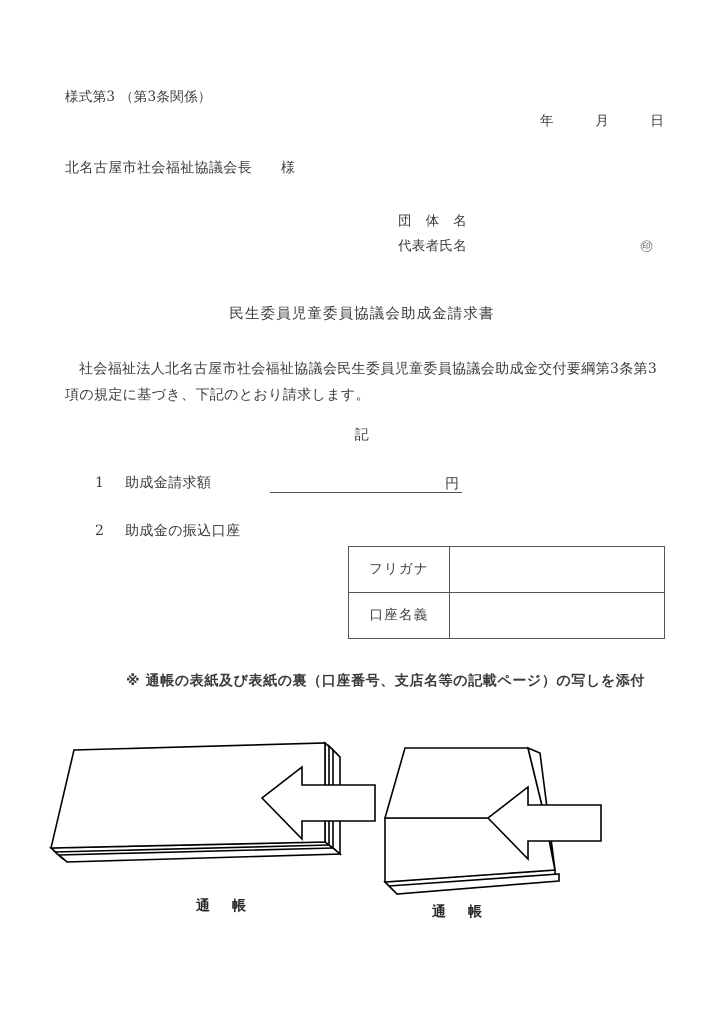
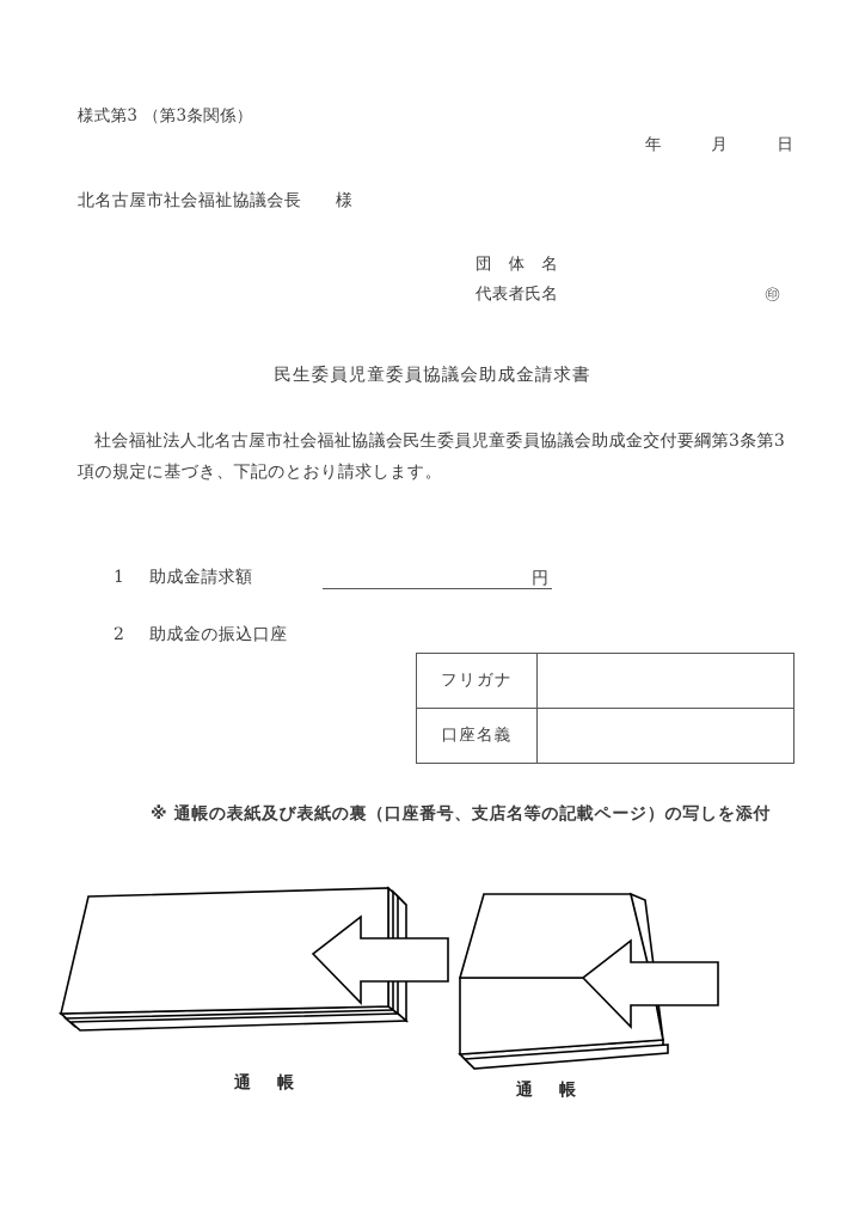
  様式第3 （第3条関係）
  年 月 日
  北名古屋市社会福祉協議会長 様
  団 体 名
  代表者氏名
  ㊞
  民生委員児童委員協議会助成金請求書
  社会福祉法人北名古屋市社会福祉協議会民生委員児童委員協議会助成金交付要綱第3条第3項の規定に基づき、下記のとおり請求します。
- 記
  1 助成金請求額
  円
  2 助成金の振込口座
  フリガナ
  口座名義
  ※ 通帳の表紙及び表紙の裏（口座番号、支店名等の記載ページ）の写しを添付
  通 帳
  通 帳
